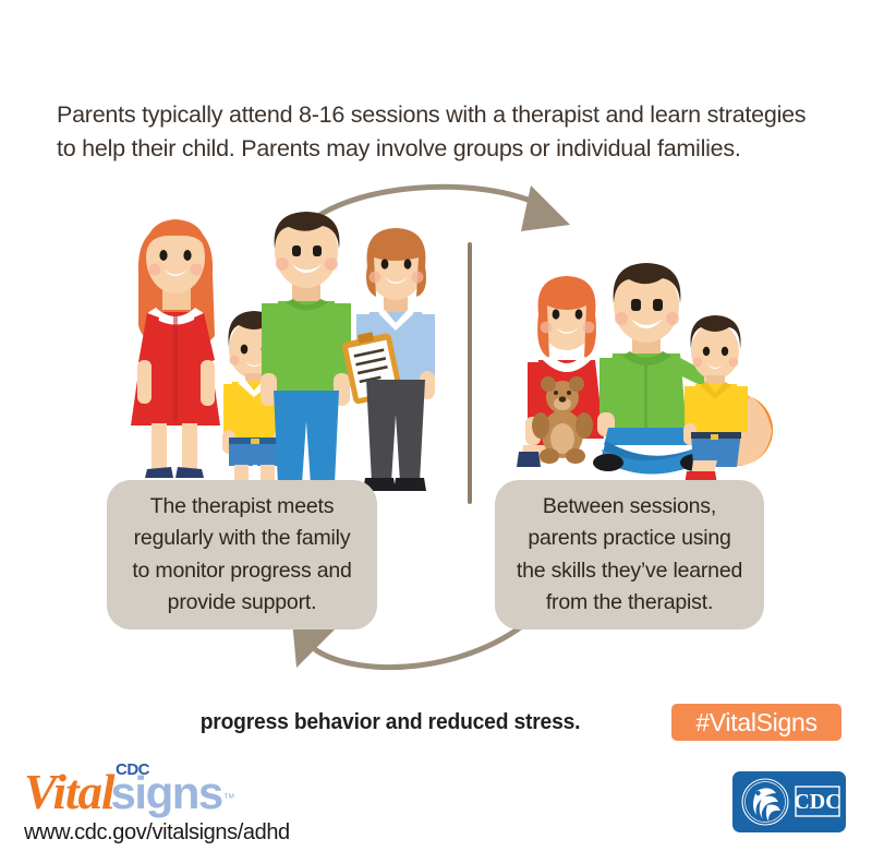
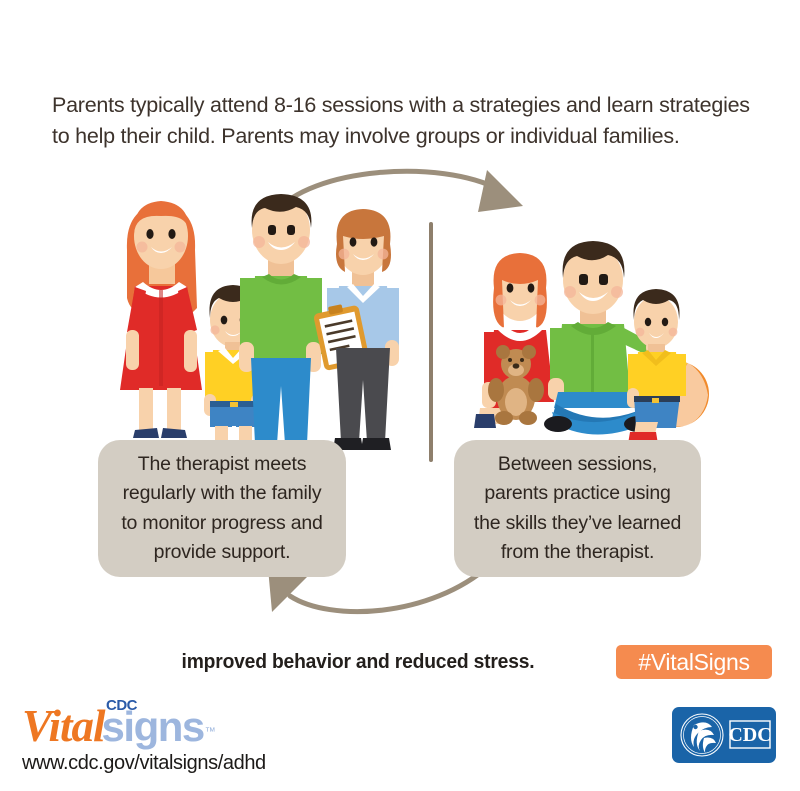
- Parents typically attend 8-16 sessions with a therapist and learn strategies
+ Parents typically attend 8-16 sessions with a strategies and learn strategies
  to help their child. Parents may involve groups or individual families.
  The therapist meets regularly with the family to monitor progress and provide support.
  Between sessions, parents practice using the skills they’ve learned from the therapist.
- progress behavior and reduced stress.
+ improved behavior and reduced stress.
  #VitalSigns
  CDC
  Vitalsigns™
  www.cdc.gov/vitalsigns/adhd
  CDC
